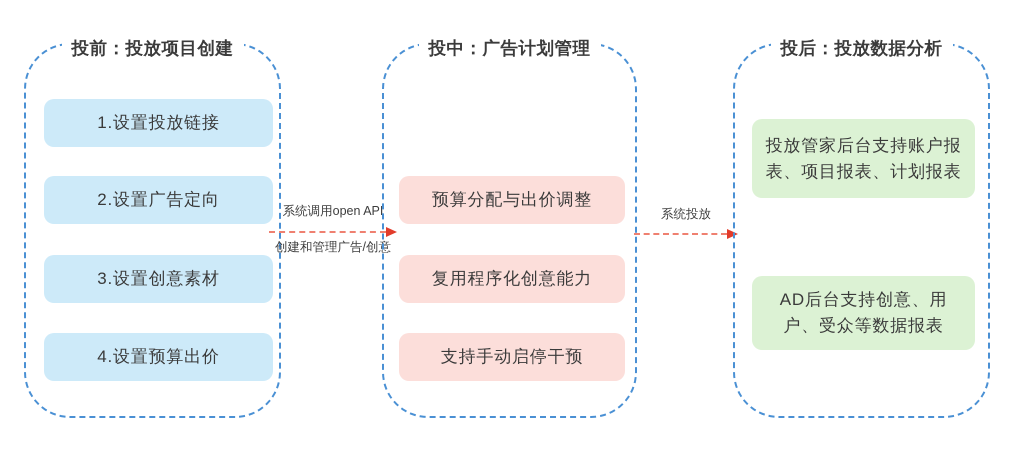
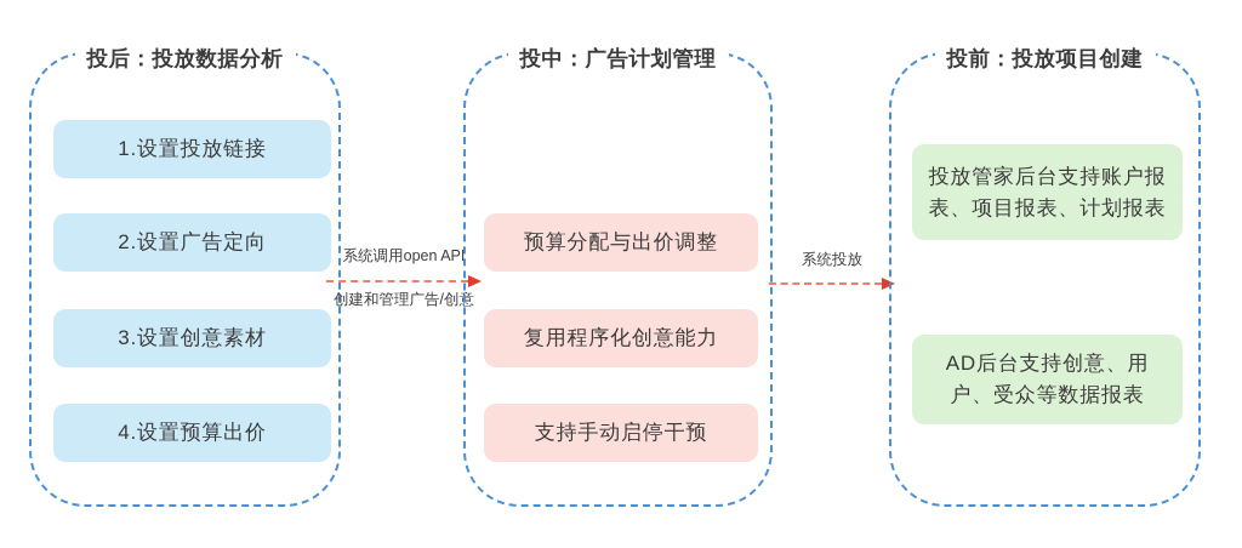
- 投前：投放项目创建
+ 投后：投放数据分析
  1.设置投放链接
  2.设置广告定向
  3.设置创意素材
  4.设置预算出价
  系统调用open API
  创建和管理广告/创意
  投中：广告计划管理
  预算分配与出价调整
  复用程序化创意能力
  支持手动启停干预
  系统投放
- 投后：投放数据分析
+ 投前：投放项目创建
  投放管家后台支持账户报表、项目报表、计划报表
  AD后台支持创意、用户、受众等数据报表
